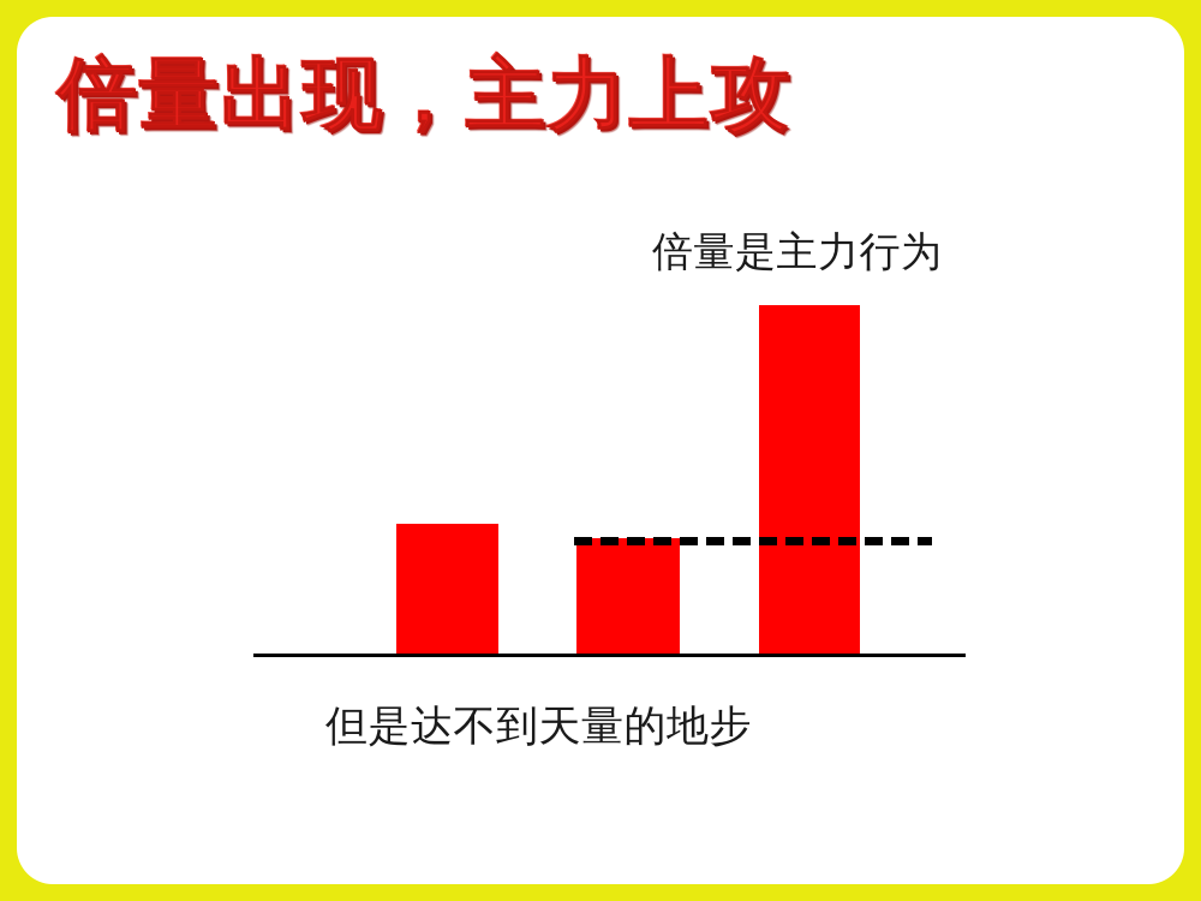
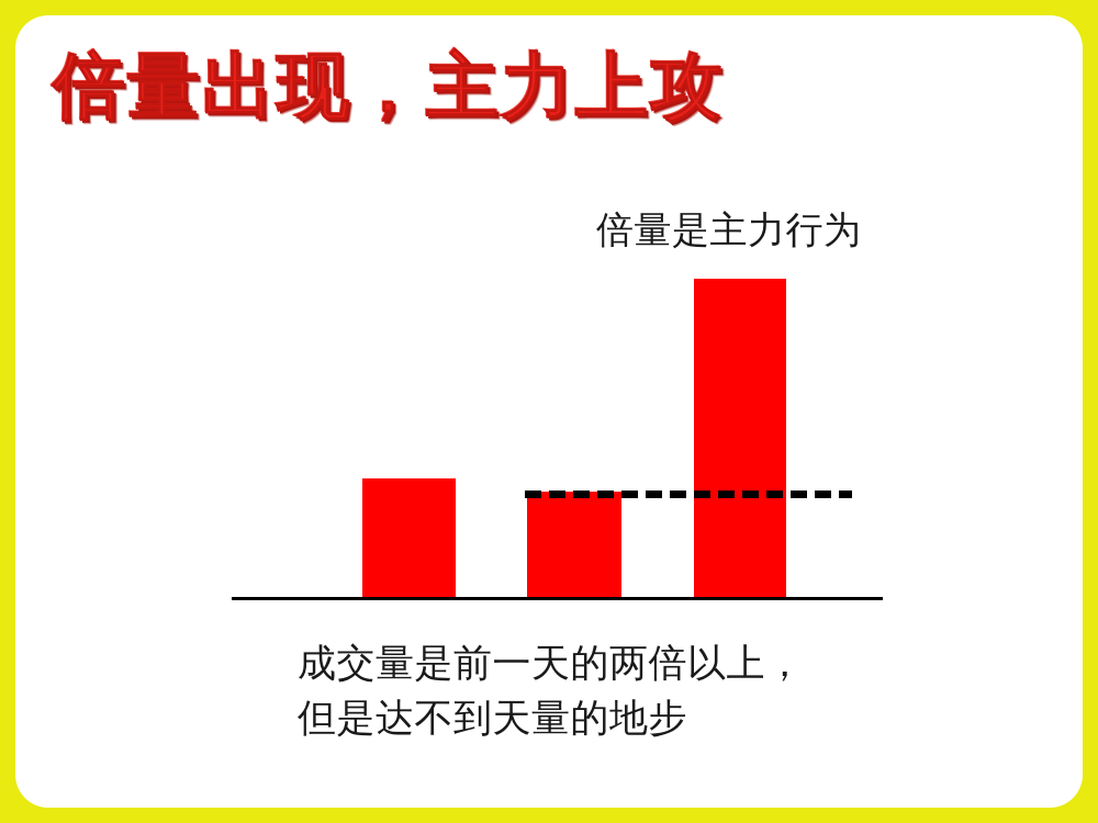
  倍量出现，主力上攻
  倍量是主力行为
+ 成交量是前一天的两倍以上，
  但是达不到天量的地步
